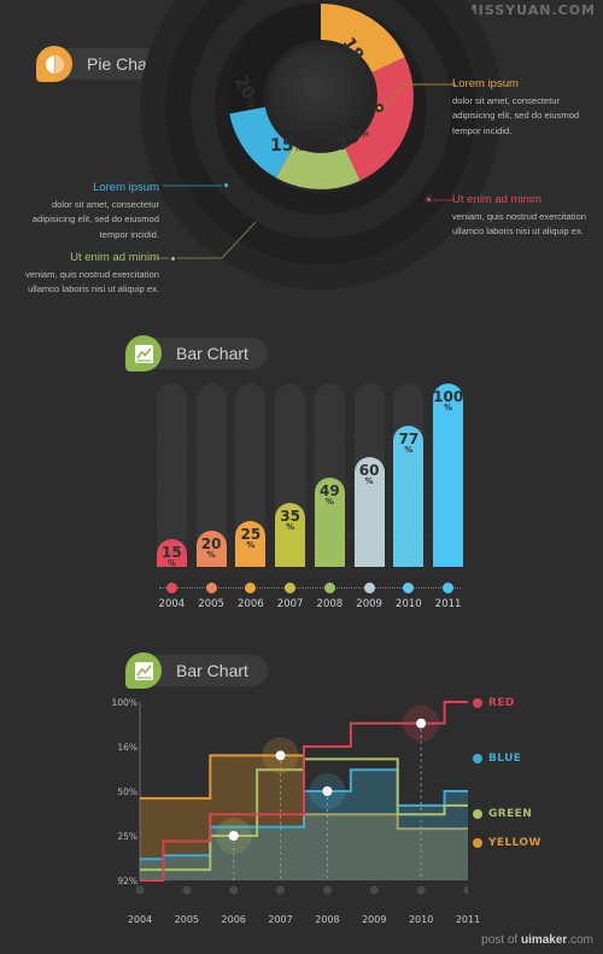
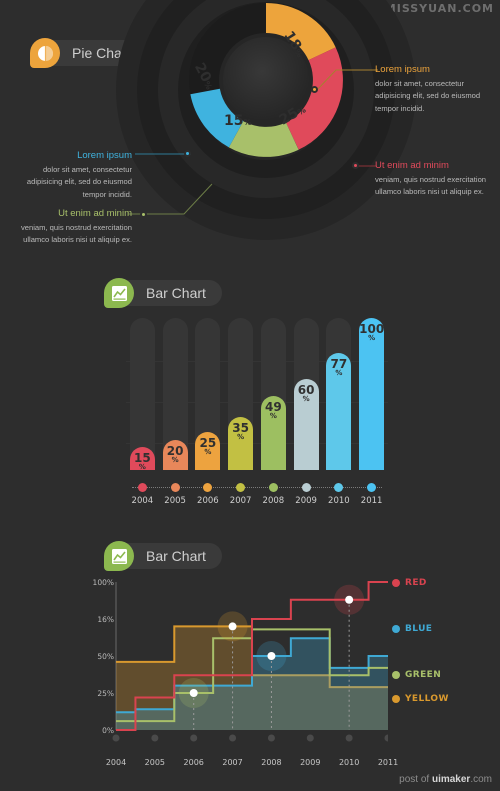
  Pie Cha
  15%
  Lorem ipsum
  dolor sit amet, consectetur adipisicing elit, sed do eiusmod tempor incidid.
  Ut enim ad minim
  veniam, quis nostrud exercitation ullamco laboris nisi ut aliquip ex.
  Lorem ipsum
  dolor sit amet, consectetur adipisicing elit, sed do eiusmod tempor incidid.
  Ut enim ad minim
  veniam, quis nostrud exercitation ullamco laboris nisi ut aliquip ex.
  Bar Chart
  15
  %
  20
  %
  25
  %
  35
  %
  49
  %
  60
  %
  77
  %
  100
  %
  2004
  2005
  2006
  2007
  2008
  2009
  2010
  2011
  Bar Chart
- 92%
+ 0%
  25%
  50%
  16%
  100%
  2004
  2005
  2006
  2007
  2008
  2009
  2010
  2011
  RED
  BLUE
  GREEN
  YELLOW
  post of uimaker.com
